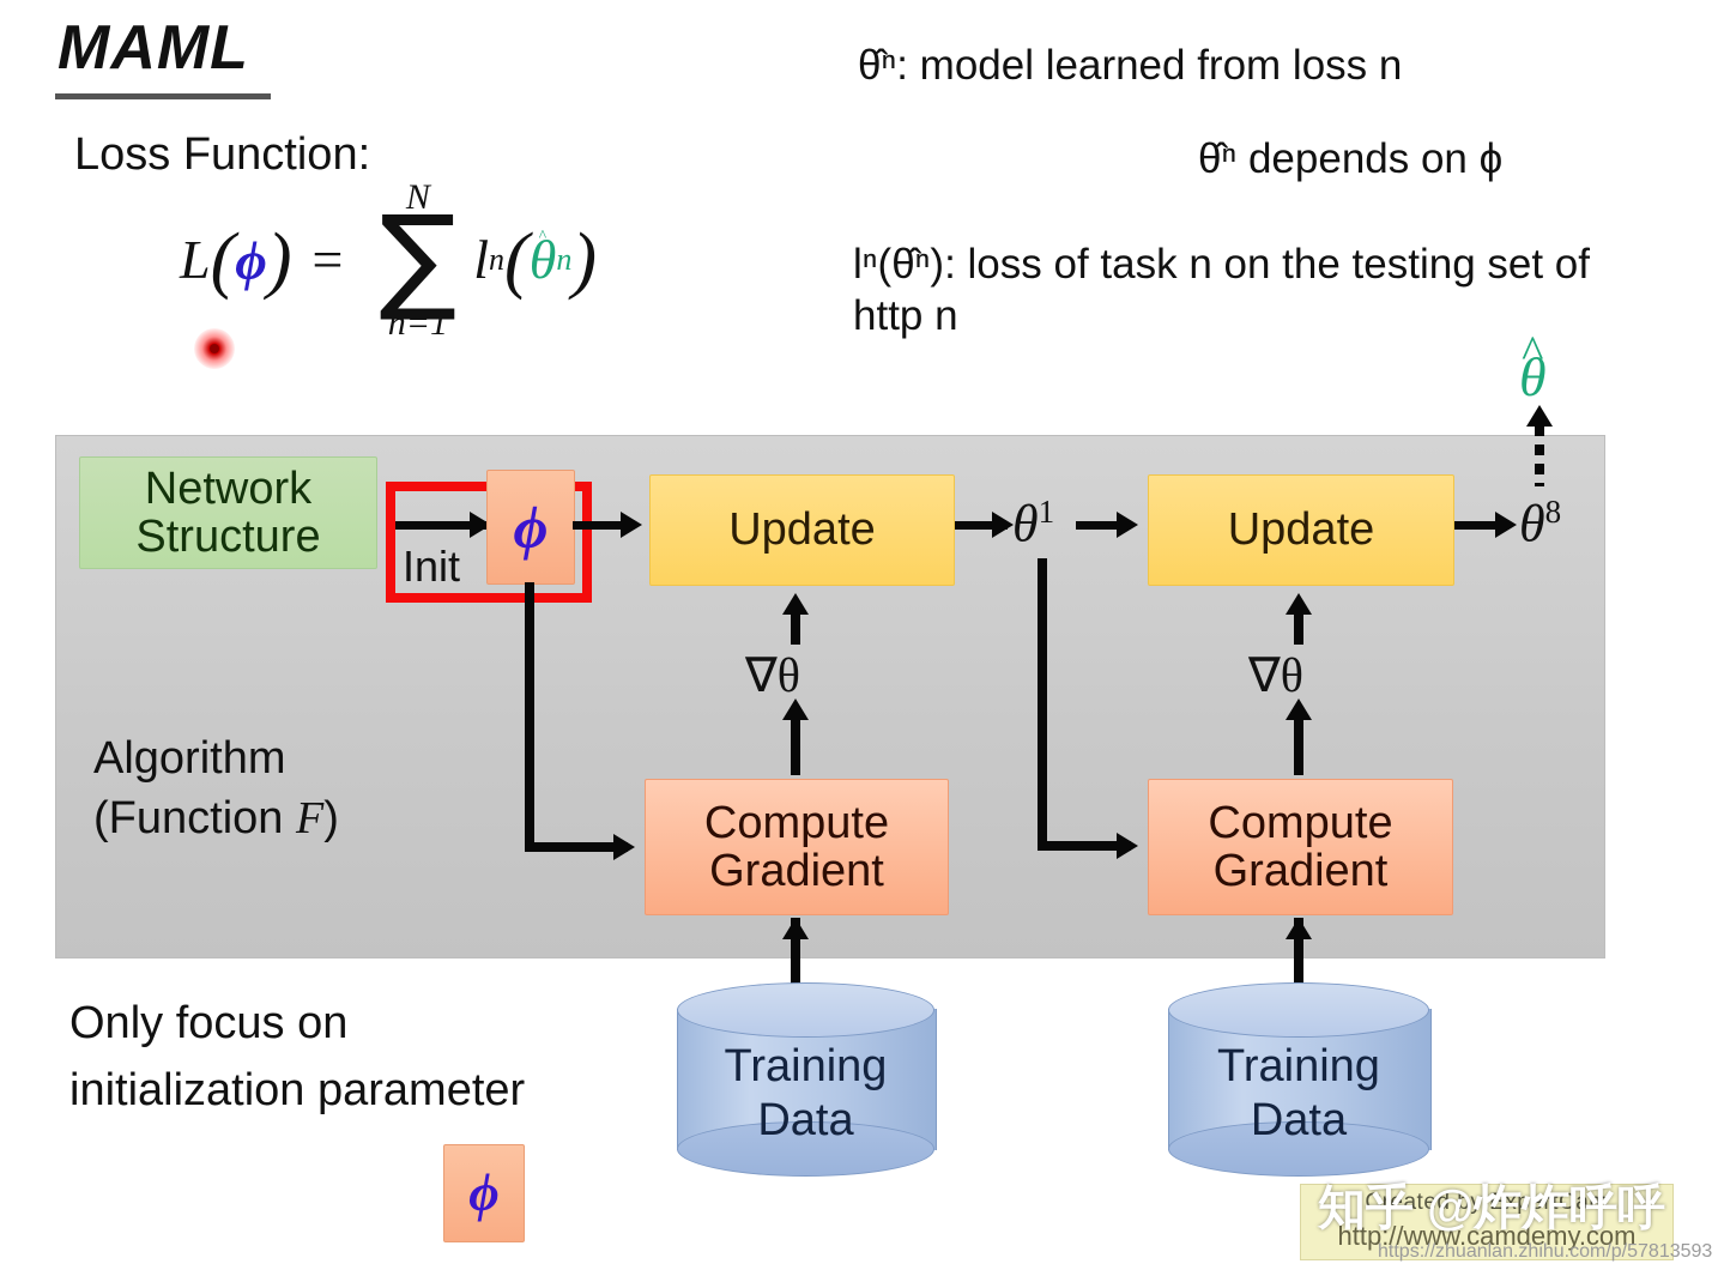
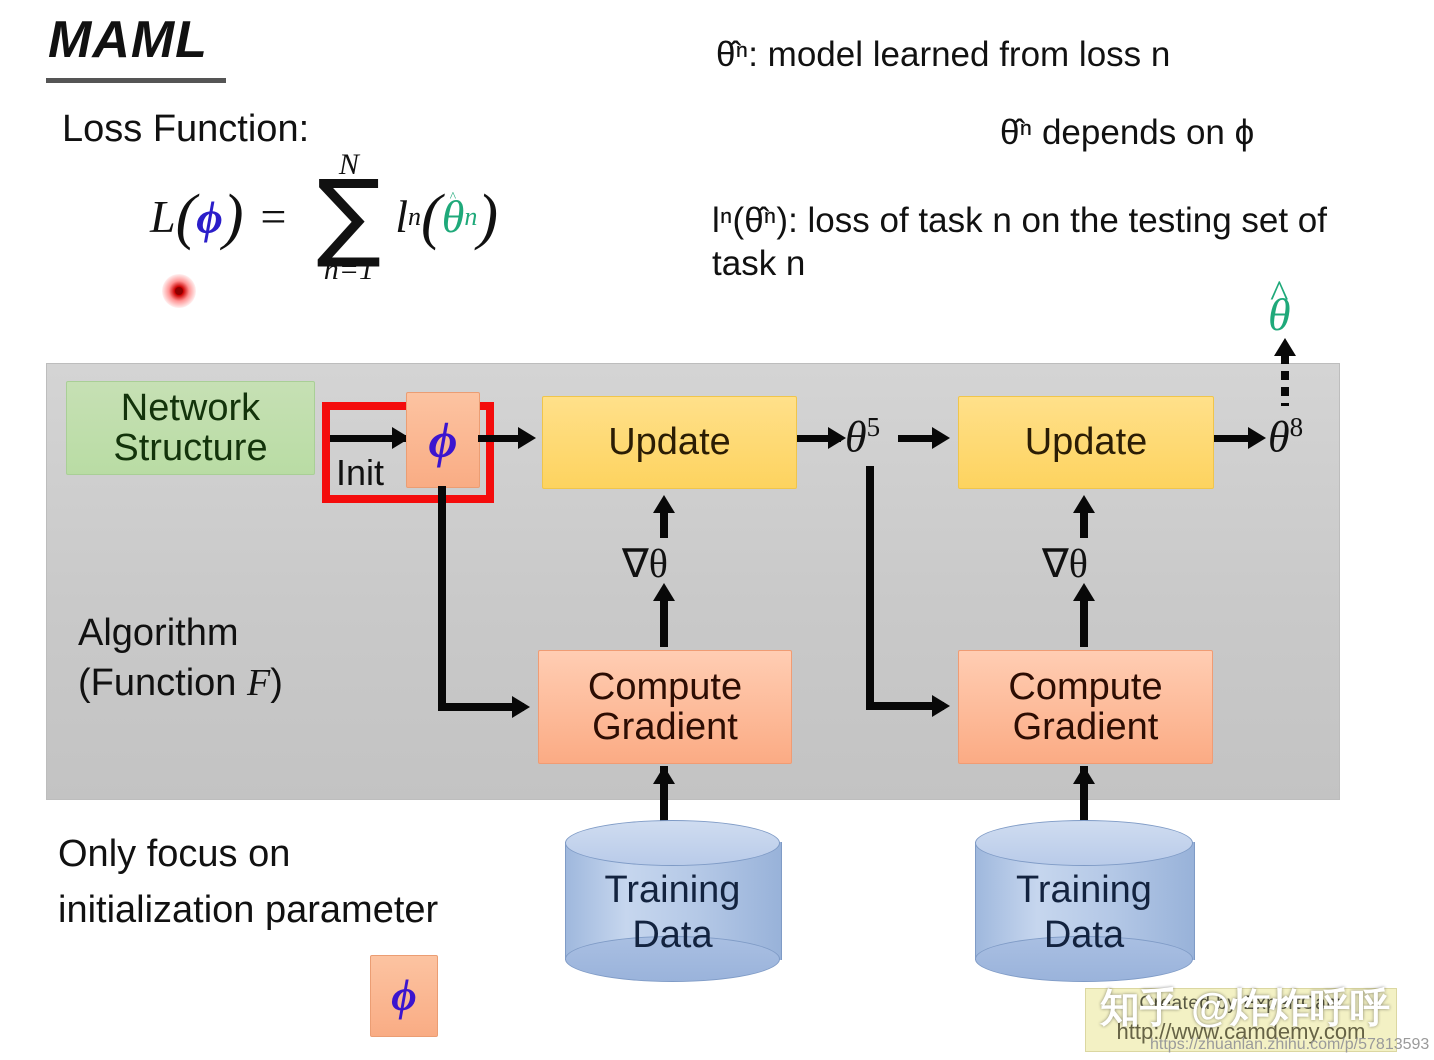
  MAML
  Loss Function:
  L
  (
  ϕ
  )
  =
  N
  ∑
  n=1
  l
  n
  (
  ^
  θ
  n
  )
  θ̂ⁿ: model learned from loss n
  θ̂ⁿ depends on ϕ
- lⁿ(θ̂ⁿ): loss of task n on the testing set of http n
+ lⁿ(θ̂ⁿ): loss of task n on the testing set of task n
  Network
  Structure
  Init
  ϕ
  Update
- θ1
+ θ5
  Update
  θ8
  ^
  θ
  ∇θ
  ∇θ
  Compute
  Gradient
  Compute
  Gradient
  Algorithm
  (Function F)
  Training
  Data
  Training
  Data
  Only focus on
  initialization parameter
  ϕ
  Created by ExpertCam
  http://www.camdemy.com
  知乎 @炸炸呼呼
  https://zhuanlan.zhihu.com/p/57813593
